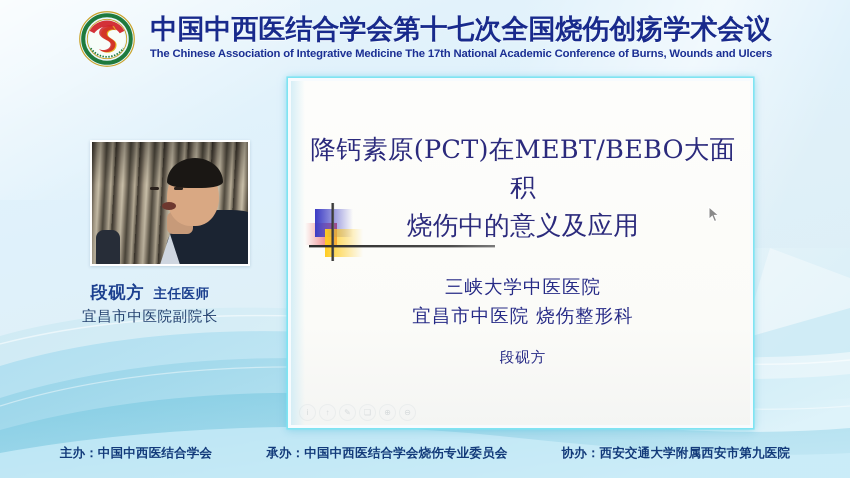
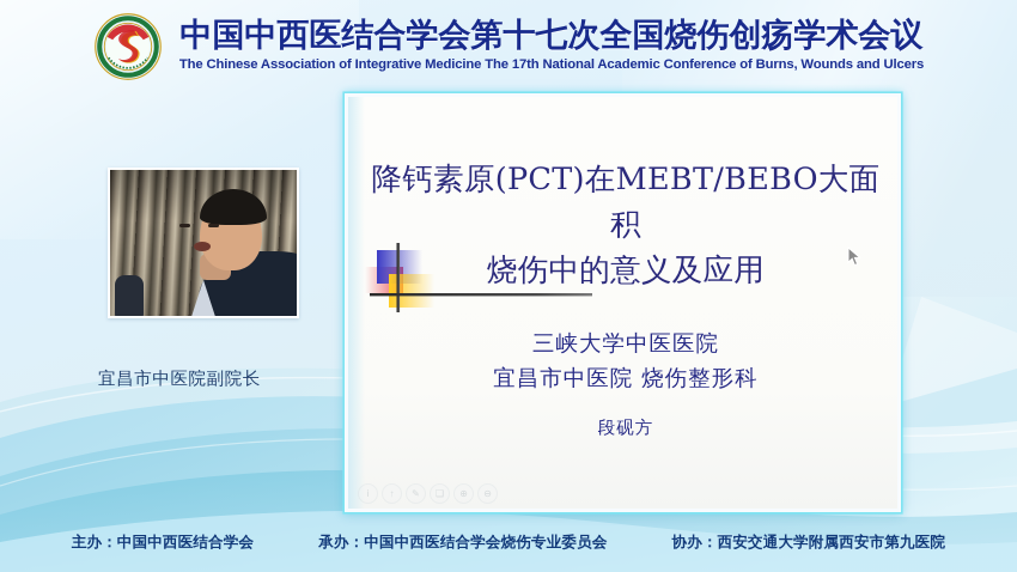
  中国中西医结合学会第十七次全国烧伤创疡学术会议
  The Chinese Association of Integrative Medicine The 17th National Academic Conference of Burns, Wounds and Ulcers
- 段砚方 主任医师
  宜昌市中医院副院长
  降钙素原(PCT)在MEBT/BEBO大面积
  烧伤中的意义及应用
  三峡大学中医医院
  宜昌市中医院 烧伤整形科
  段砚方
  ⊕
  ⊖
  主办：中国中西医结合学会
  承办：中国中西医结合学会烧伤专业委员会
  协办：西安交通大学附属西安市第九医院
